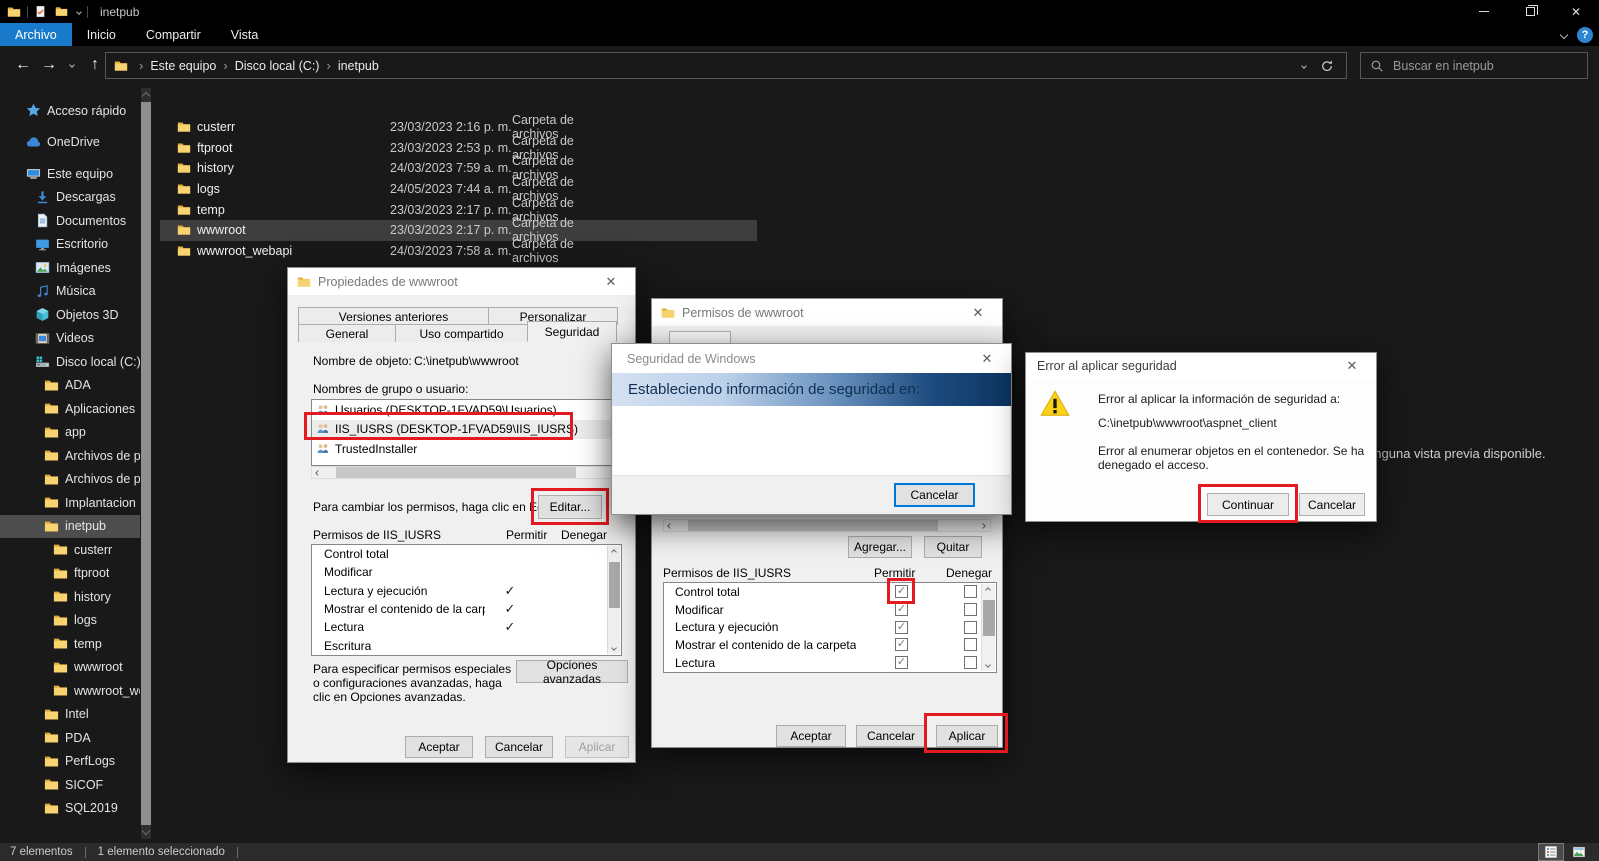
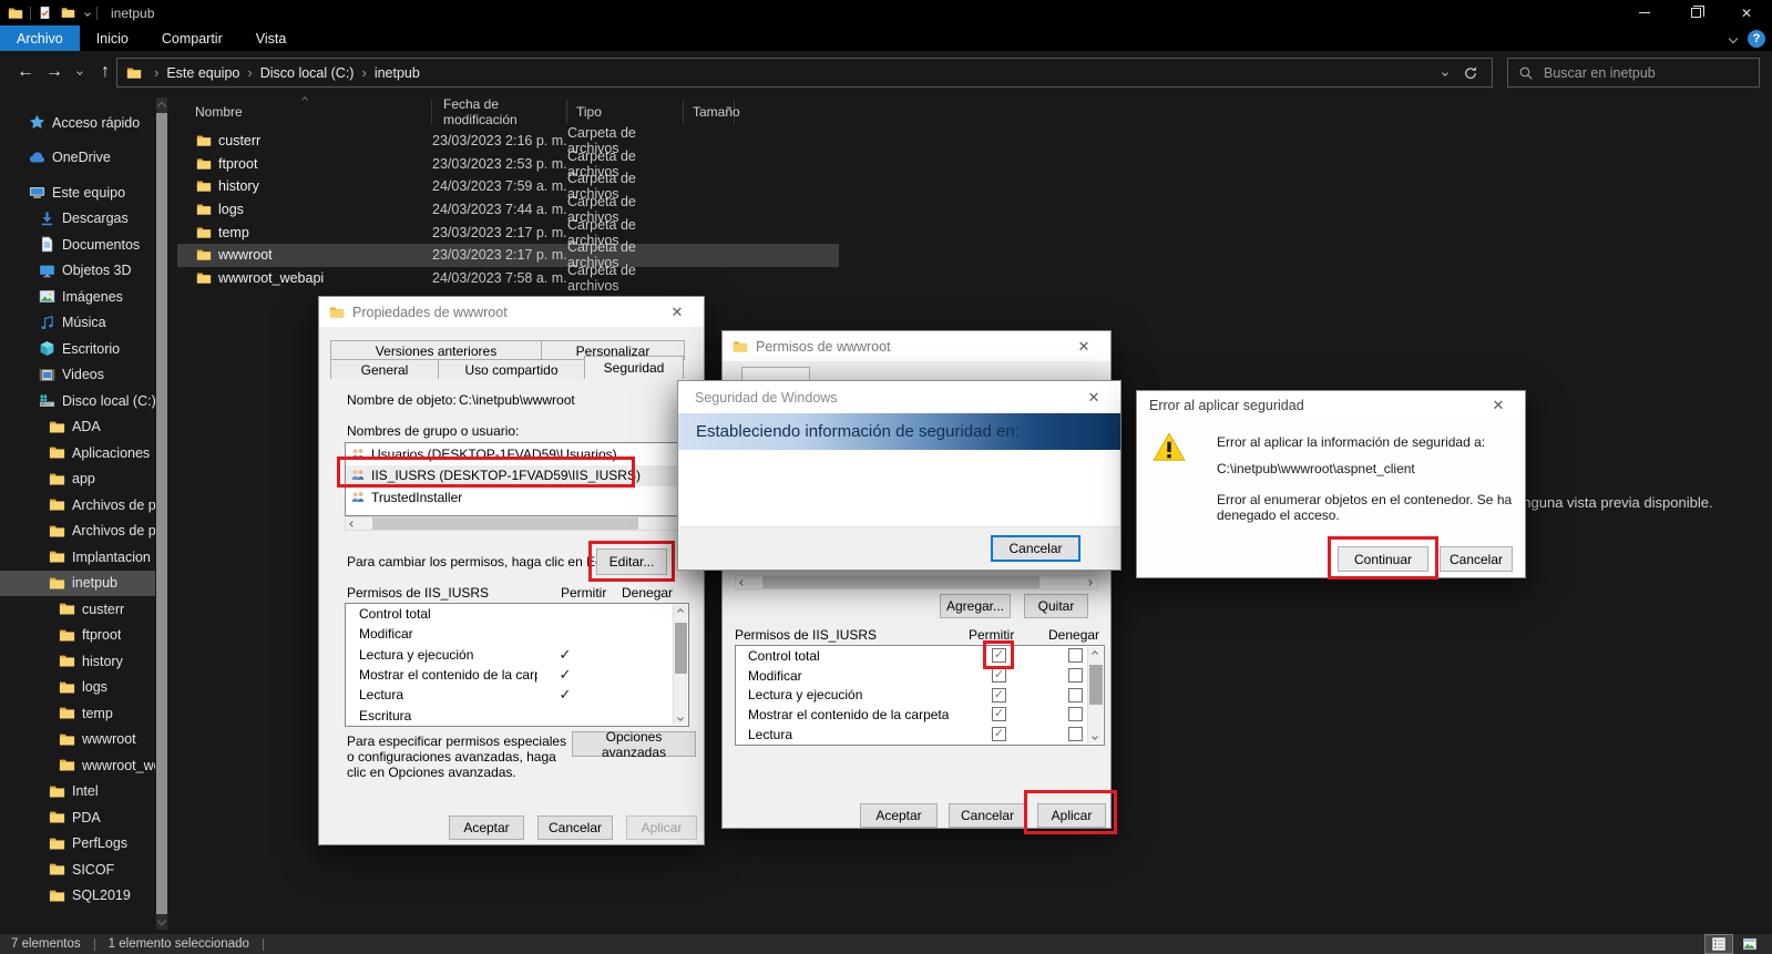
  inetpub
  ✕
  Archivo
  Inicio
  Compartir
  Vista
  ?
  ←
  →
  ↑
  ›
  Este equipo
  ›
  Disco local (C:)
  ›
  inetpub
  Buscar en inetpub
  Acceso rápido
  OneDrive
  Este equipo
  Descargas
  Documentos
- Escritorio
+ Objetos 3D
  Imágenes
  Música
- Objetos 3D
+ Escritorio
  Videos
  Disco local (C:)
  ADA
  Aplicaciones
  app
  Archivos de p
  Archivos de p
  Implantacion
  inetpub
  custerr
  ftproot
  history
  logs
  temp
  wwwroot
  wwwroot_w
  Intel
  PDA
  PerfLogs
  SICOF
  SQL2019
+ Nombre
+ Fecha de modificación
+ Tipo
+ Tamaño
  custerr
  23/03/2023 2:16 p. m.
  Carpeta de archivos
  ftproot
  23/03/2023 2:53 p. m.
  Carpeta de archivos
  history
  24/03/2023 7:59 a. m.
  Carpeta de archivos
  logs
- 24/05/2023 7:44 a. m.
+ 24/03/2023 7:44 a. m.
  Carpeta de archivos
  temp
  23/03/2023 2:17 p. m.
  Carpeta de archivos
  wwwroot
  23/03/2023 2:17 p. m.
  Carpeta de archivos
  wwwroot_webapi
  24/03/2023 7:58 a. m.
  Carpeta de archivos
  nguna vista previa disponible.
  7 elementos
  1 elemento seleccionado
  Propiedades de wwwroot
  ✕
  Versiones anteriores
  Personalizar
  General
  Uso compartido
  Seguridad
  Nombre de objeto:
  C:\inetpub\wwwroot
  Nombres de grupo o usuario:
  Usuarios (DESKTOP-1FVAD59\Usuarios)
  IIS_IUSRS (DESKTOP-1FVAD59\IIS_IUSRS)
  TrustedInstaller
  Para cambiar los permisos, haga clic en E
  Editar...
  Permisos de IIS_IUSRS
  Permitir
  Denegar
  Control total
  Modificar
  Lectura y ejecución
  ✓
  Mostrar el contenido de la car
  ✓
  Lectura
  ✓
  Escritura
  Para especificar permisos especiales o configuraciones avanzadas, haga clic en Opciones avanzadas.
  Opciones avanzadas
  Aceptar
  Cancelar
  Aplicar
  Permisos de wwwroot
  ✕
  Agregar...
  Quitar
  Permisos de IIS_IUSRS
  Permitir
  Denegar
  Control total
  ✓
  Modificar
  ✓
  Lectura y ejecución
  ✓
  Mostrar el contenido de la carpeta
  ✓
  Lectura
  ✓
  Aceptar
  Cancelar
  Aplicar
  Seguridad de Windows
  ✕
  Estableciendo información de seguridad en:
  Cancelar
  Error al aplicar seguridad
  ✕
  Error al aplicar la información de seguridad a:
  C:\inetpub\wwwroot\aspnet_client
  Error al enumerar objetos en el contenedor. Se ha denegado el acceso.
  Continuar
  Cancelar
